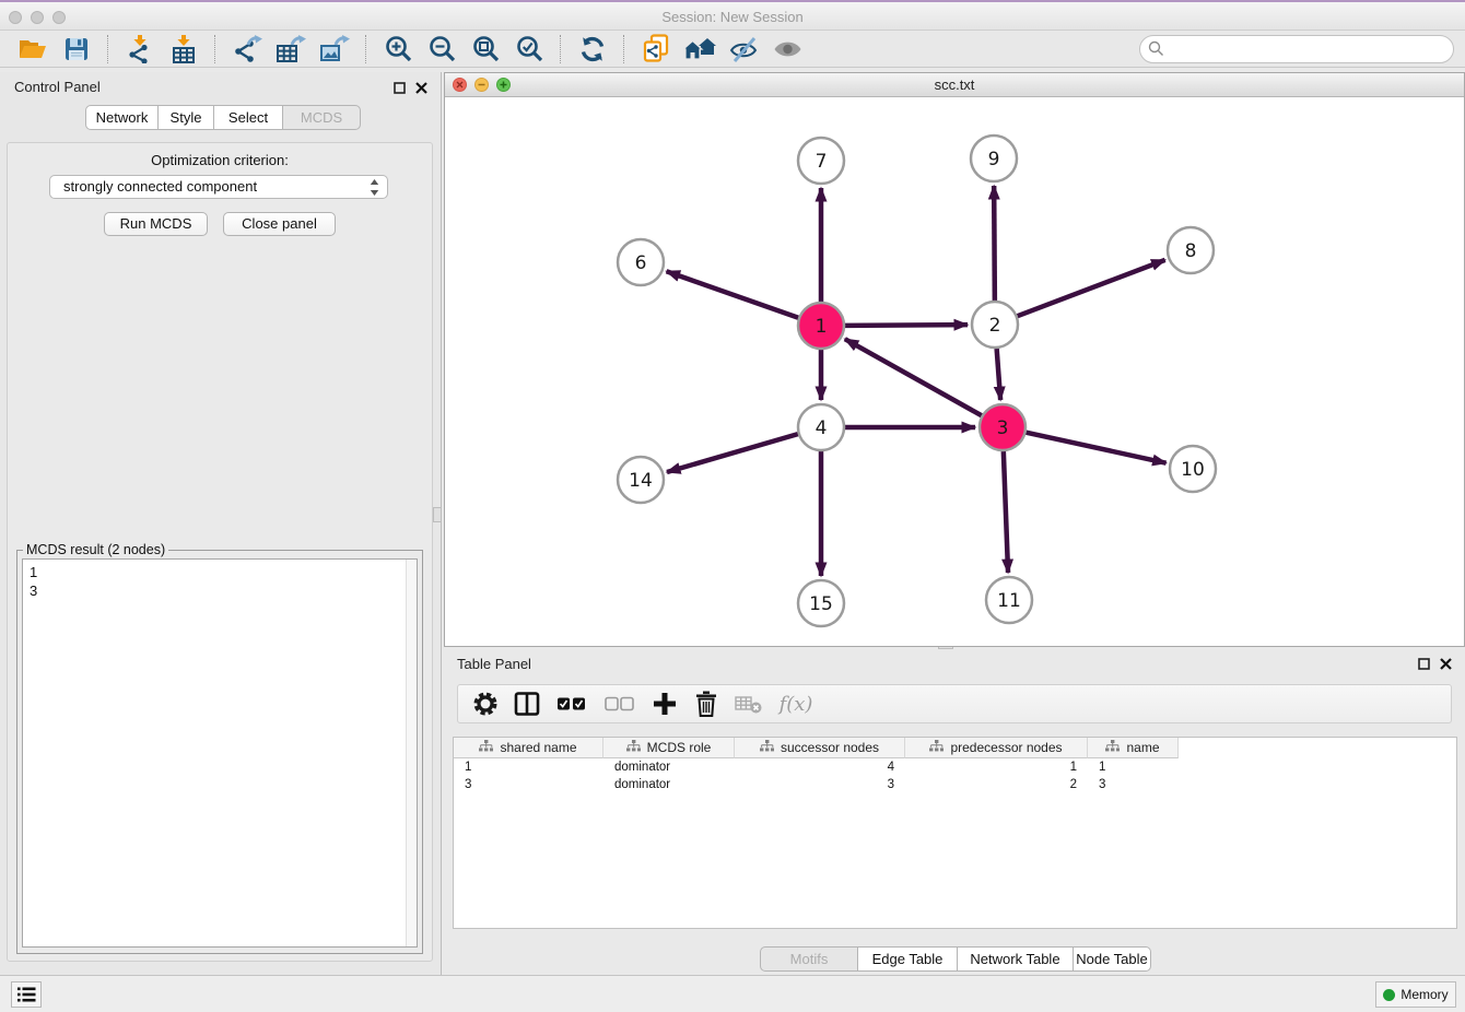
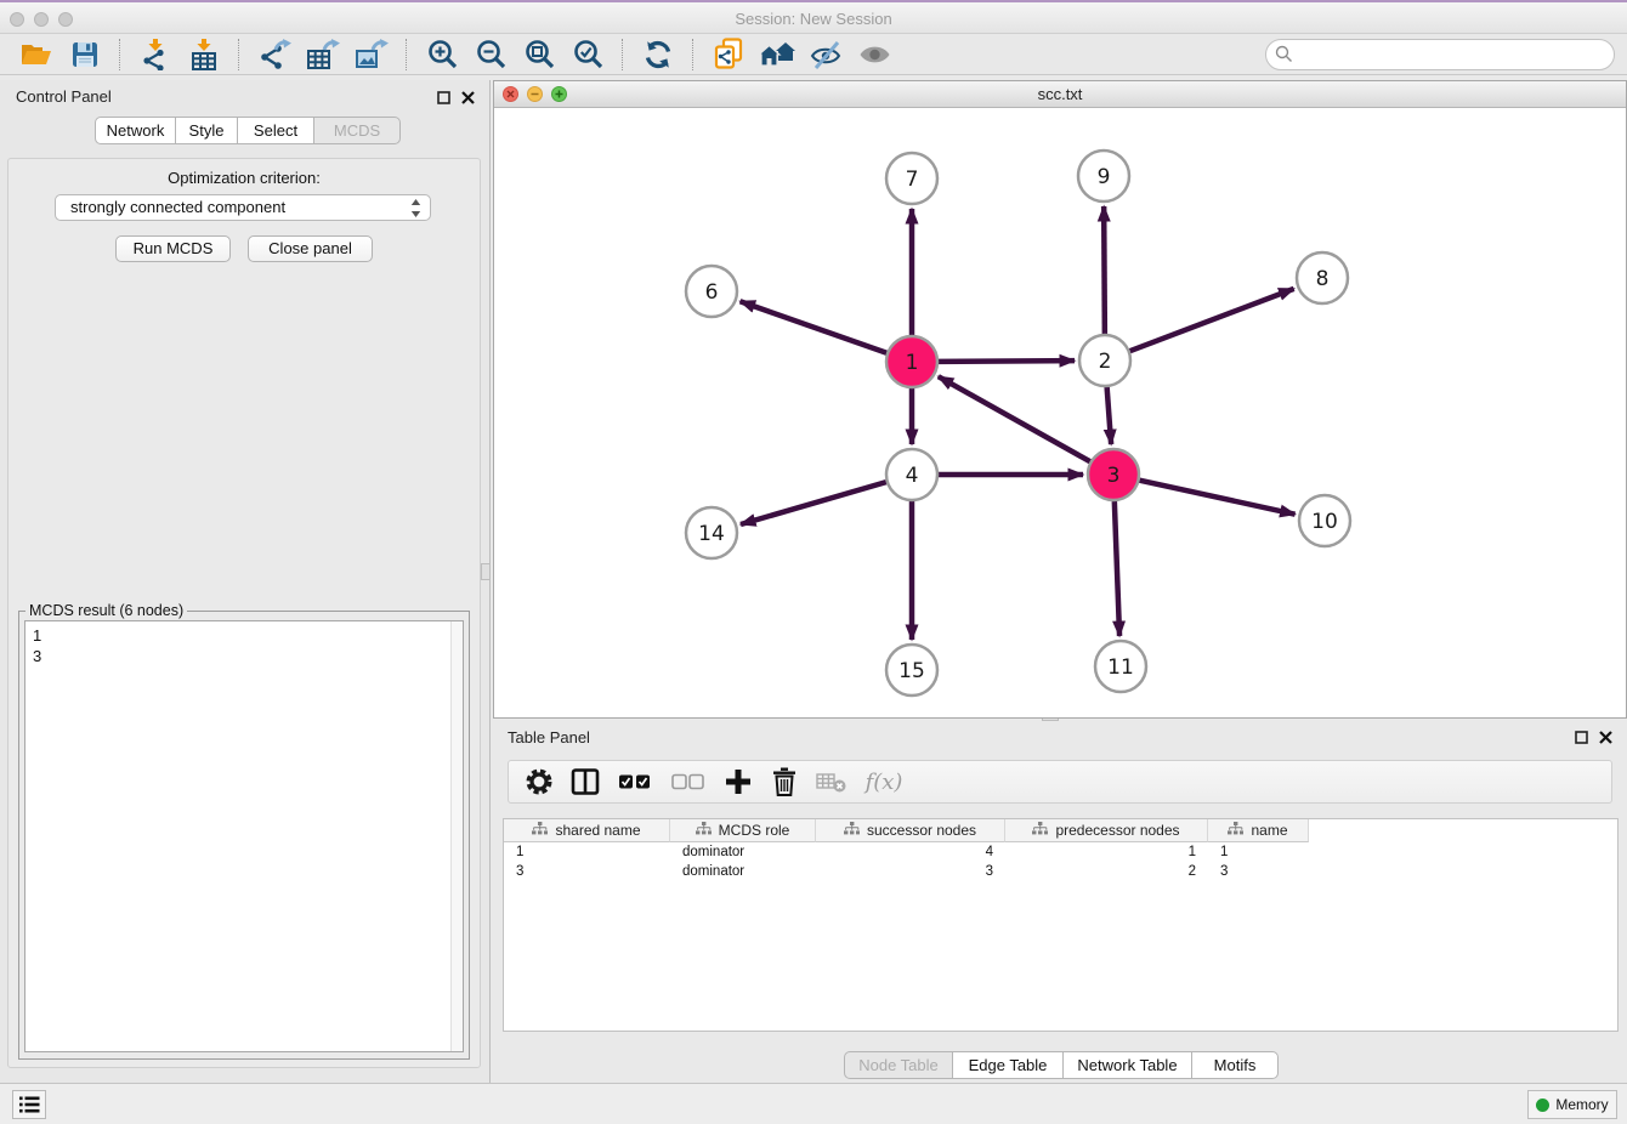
  Session: New Session
  Control Panel
  Network
  Style
  Select
  MCDS
  Optimization criterion:
  strongly connected component
  Run MCDS
  Close panel
- MCDS result (2 nodes)
+ MCDS result (6 nodes)
  1
  3
  scc.txt
  7
  9
  6
  8
  1
  2
  4
  3
  14
  10
  15
  11
  Table Panel
  f(x)
  shared name
  MCDS role
  successor nodes
  predecessor nodes
  name
  1
  dominator
  4
  1
  1
  3
  dominator
  3
  2
  3
- Motifs
+ Node Table
  Edge Table
  Network Table
- Node Table
+ Motifs
  Memory
